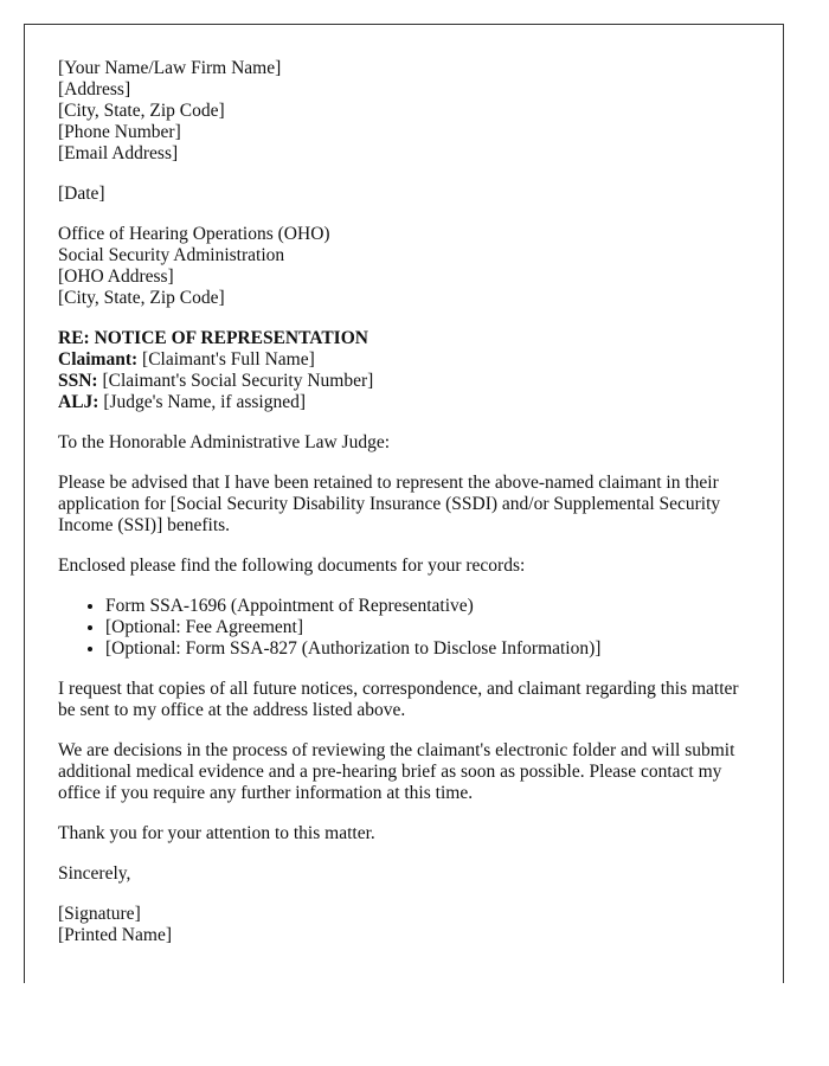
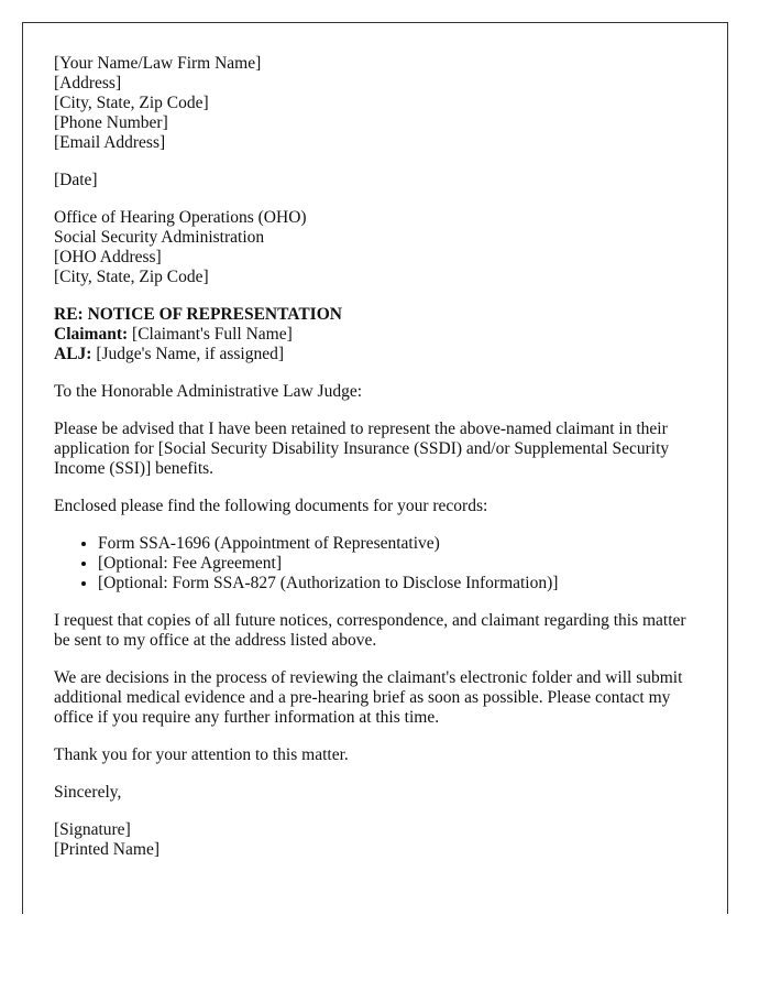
  [Your Name/Law Firm Name]
  [Address]
  [City, State, Zip Code]
  [Phone Number]
  [Email Address]
  [Date]
  Office of Hearing Operations (OHO)
  Social Security Administration
  [OHO Address]
  [City, State, Zip Code]
  RE: NOTICE OF REPRESENTATION
  Claimant: [Claimant's Full Name]
- SSN: [Claimant's Social Security Number]
  ALJ: [Judge's Name, if assigned]
  To the Honorable Administrative Law Judge:
  Please be advised that I have been retained to represent the above-named claimant in their application for [Social Security Disability Insurance (SSDI) and/or Supplemental Security Income (SSI)] benefits.
  Enclosed please find the following documents for your records:
  Form SSA-1696 (Appointment of Representative)
  [Optional: Fee Agreement]
  [Optional: Form SSA-827 (Authorization to Disclose Information)]
  I request that copies of all future notices, correspondence, and claimant regarding this matter be sent to my office at the address listed above.
  We are decisions in the process of reviewing the claimant's electronic folder and will submit additional medical evidence and a pre-hearing brief as soon as possible. Please contact my office if you require any further information at this time.
  Thank you for your attention to this matter.
  Sincerely,
  [Signature]
  [Printed Name]
